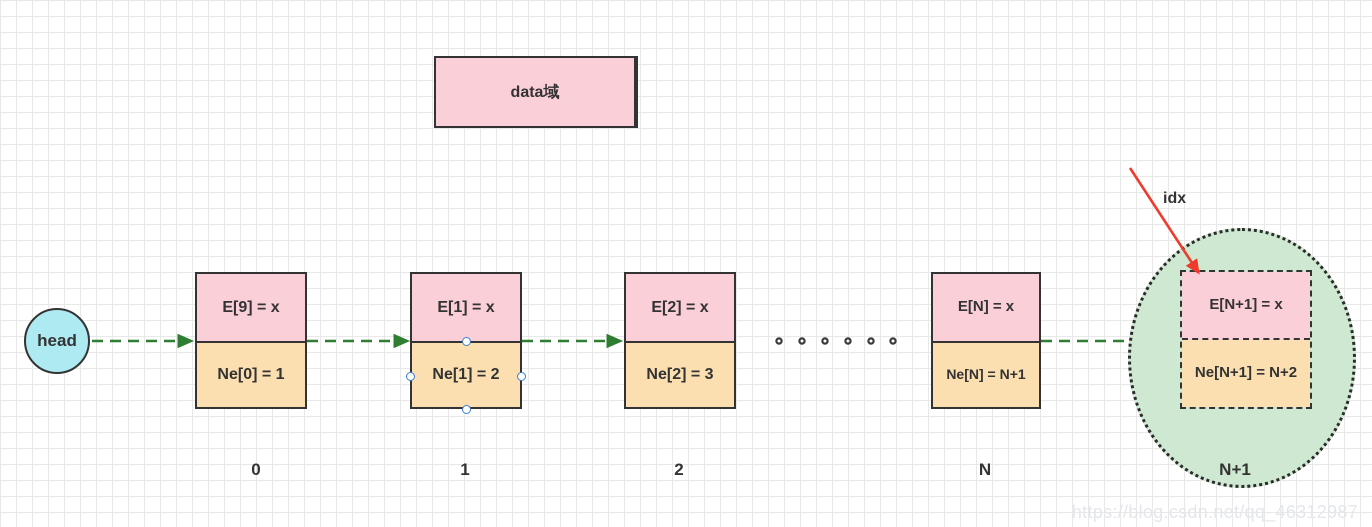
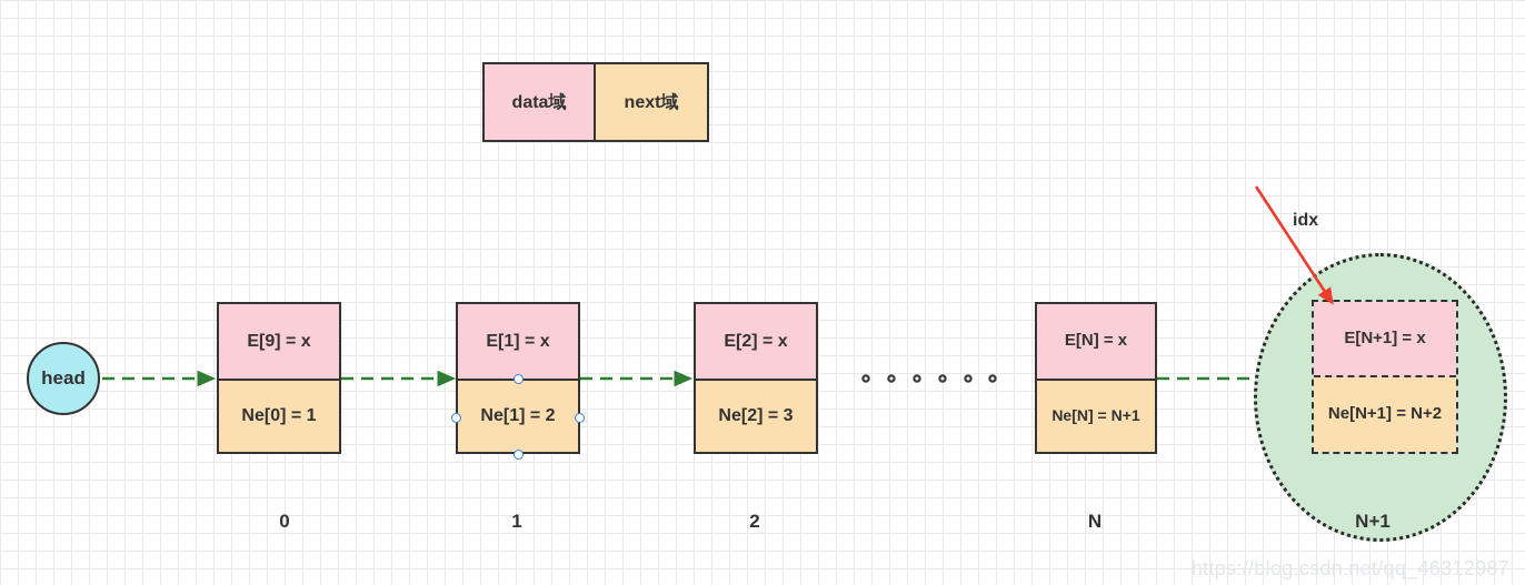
  data域
+ next域
  head
  E[9] = x
  Ne[0] = 1
  E[1] = x
  Ne[1] = 2
  E[2] = x
  Ne[2] = 3
  E[N] = x
  Ne[N] = N+1
  E[N+1] = x
  Ne[N+1] = N+2
  idx
  0
  1
  2
  N
  N+1
  https://blog.csdn.net/qq_46312987
